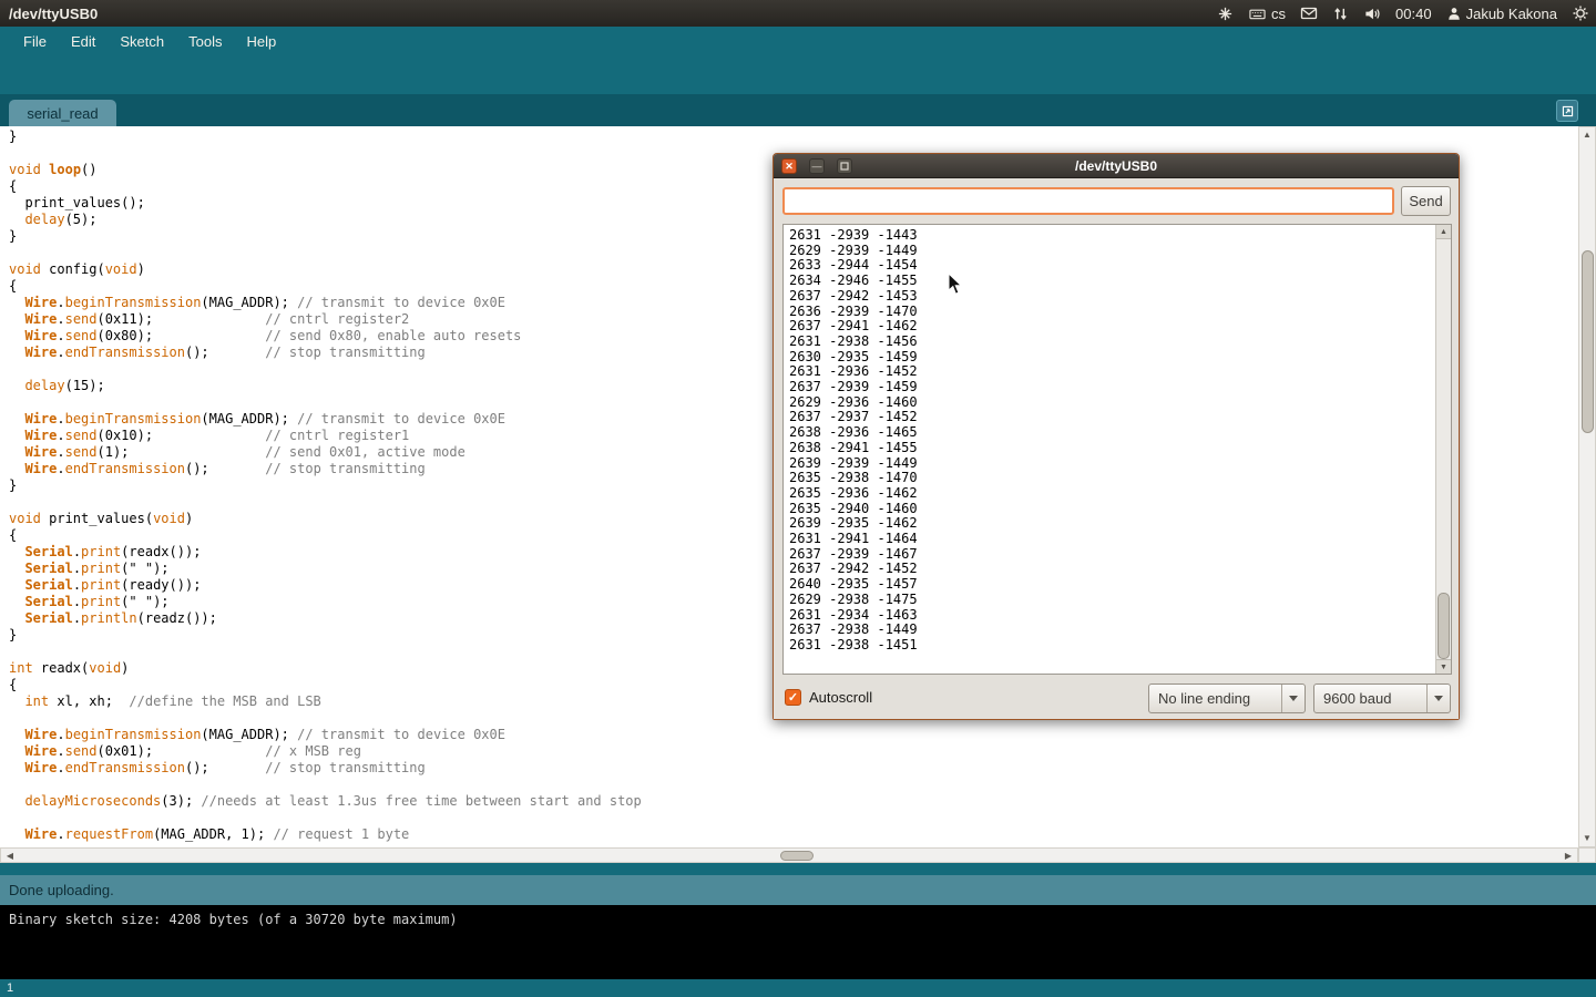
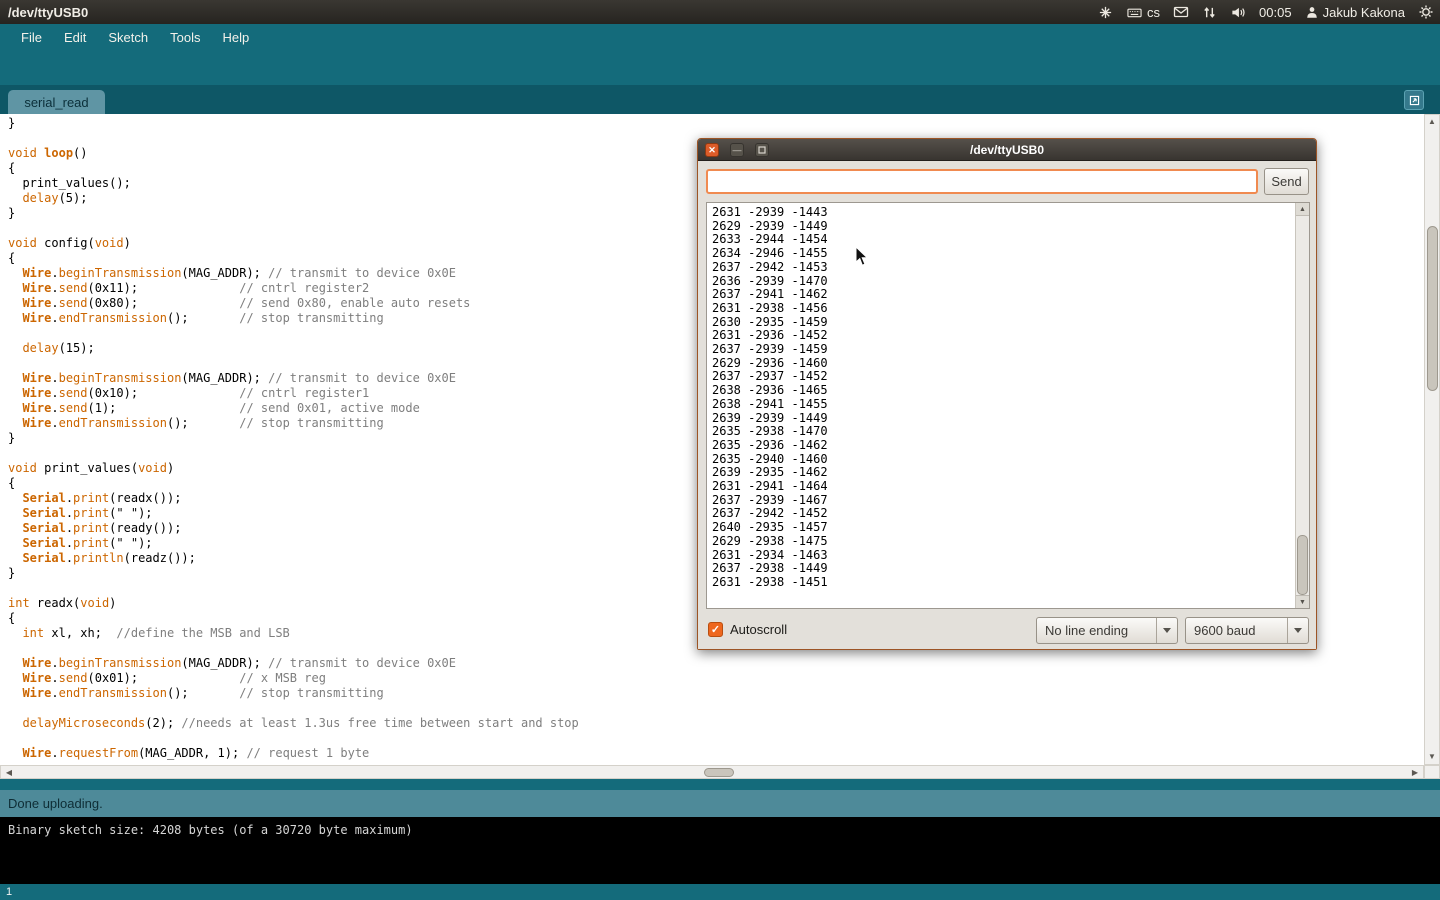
  /dev/ttyUSB0
  cs
- 00:40
+ 00:05
  Jakub Kakona
  File
  Edit
  Sketch
  Tools
  Help
  serial_read
  }
  void loop()
  {
  print_values();
  delay(5);
  }
  void config(void)
  {
  Wire.beginTransmission(MAG_ADDR); // transmit to device 0x0E
  Wire.send(0x11); // cntrl register2
  Wire.send(0x80); // send 0x80, enable auto resets
  Wire.endTransmission(); // stop transmitting
  delay(15);
  Wire.beginTransmission(MAG_ADDR); // transmit to device 0x0E
  Wire.send(0x10); // cntrl register1
  Wire.send(1); // send 0x01, active mode
  Wire.endTransmission(); // stop transmitting
  }
  void print_values(void)
  {
  Serial.print(readx());
  Serial.print(" ");
  Serial.print(ready());
  Serial.print(" ");
  Serial.println(readz());
  }
  int readx(void)
  {
  int xl, xh; //define the MSB and LSB
  Wire.beginTransmission(MAG_ADDR); // transmit to device 0x0E
  Wire.send(0x01); // x MSB reg
  Wire.endTransmission(); // stop transmitting
- delayMicroseconds(3); //needs at least 1.3us free time between start and stop
+ delayMicroseconds(2); //needs at least 1.3us free time between start and stop
  Wire.requestFrom(MAG_ADDR, 1); // request 1 byte
  ▲
  ▼
  ◀
  ▶
  Done uploading.
  Binary sketch size: 4208 bytes (of a 30720 byte maximum)
  1
  /dev/ttyUSB0
  ✕
  —
  Send
  2631 -2939 -1443
  2629 -2939 -1449
  2633 -2944 -1454
  2634 -2946 -1455
  2637 -2942 -1453
  2636 -2939 -1470
  2637 -2941 -1462
  2631 -2938 -1456
  2630 -2935 -1459
  2631 -2936 -1452
  2637 -2939 -1459
  2629 -2936 -1460
  2637 -2937 -1452
  2638 -2936 -1465
  2638 -2941 -1455
  2639 -2939 -1449
  2635 -2938 -1470
  2635 -2936 -1462
  2635 -2940 -1460
  2639 -2935 -1462
  2631 -2941 -1464
  2637 -2939 -1467
  2637 -2942 -1452
  2640 -2935 -1457
  2629 -2938 -1475
  2631 -2934 -1463
  2637 -2938 -1449
  2631 -2938 -1451
  ✓
  Autoscroll
  No line ending
  9600 baud
